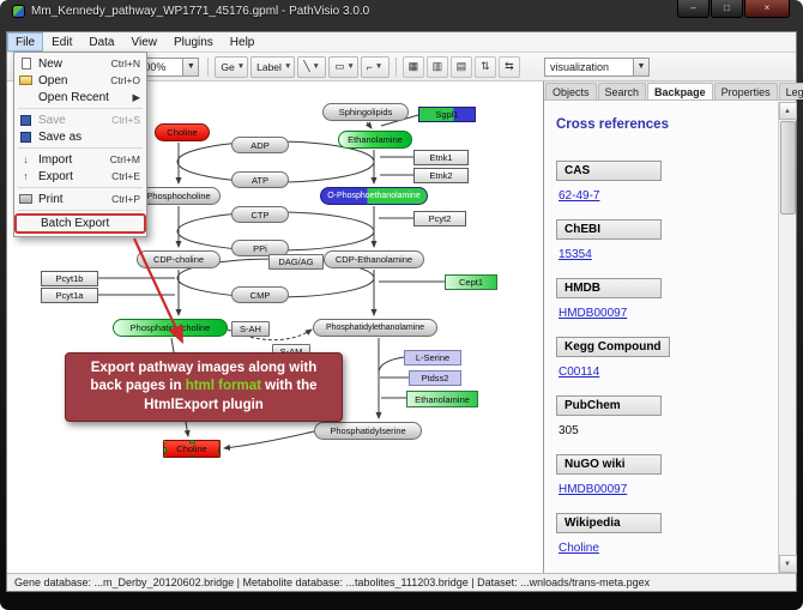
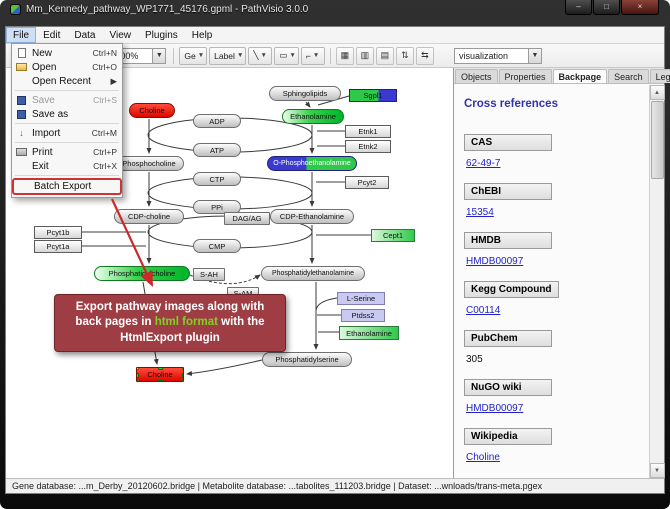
  Mm_Kennedy_pathway_WP1771_45176.gpml - PathVisio 3.0.0
  –
  □
  ×
  File
  Edit
  Data
  View
  Plugins
  Help
  Ge
  Label
  ╲
  ▭
  ⌐
  ▦
  ▥
  ▤
  ⇅
  ⇆
  visualization
  Sphingolipids
  Sgpl1
  Choline
  Ethanolamine
  ADP
  Etnk1
  Etnk2
  ATP
  Phosphocholine
  CTP
  Pcyt2
  PPi
  CDP-choline
  DAG/AG
  CDP-Ethanolamine
  Cept1
  Pcyt1b
  Pcyt1a
  CMP
  Phosphatidylcholine
  S-AH
  L-Serine
  Ptdss2
  Ethanolamine
  Phosphatidylserine
  Choline
  Export pathway images along with back pages in html format with the HtmlExport plugin
  Objects
- Search
+ Properties
  Backpage
- Properties
+ Search
  Cross references
  CAS
  62-49-7
  ChEBI
  15354
  HMDB
  HMDB00097
  Kegg Compound
  C00114
  PubChem
  305
  NuGO wiki
  HMDB00097
  Wikipedia
  Choline
  Gene database: ...m_Derby_20120602.bridge | Metabolite database: ...tabolites_111203.bridge | Dataset: ...wnloads/trans-meta.pgex
  New
  Ctrl+N
  Open
  Ctrl+O
  Open Recent
  ▶
  Save
  Ctrl+S
  Save as
  ↓
  Import
  Ctrl+M
- ↑
- Export
- Ctrl+E
  Print
  Ctrl+P
+ Exit
+ Ctrl+X
  Batch Export
